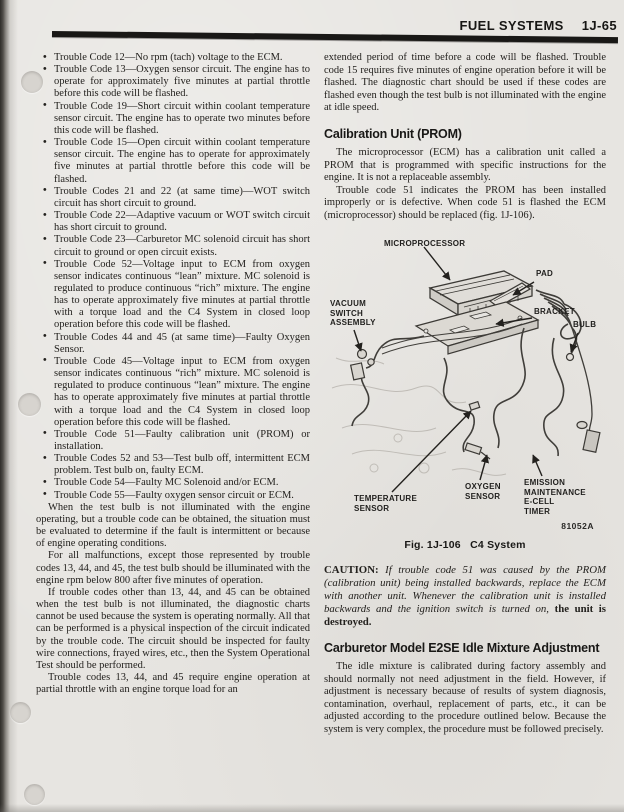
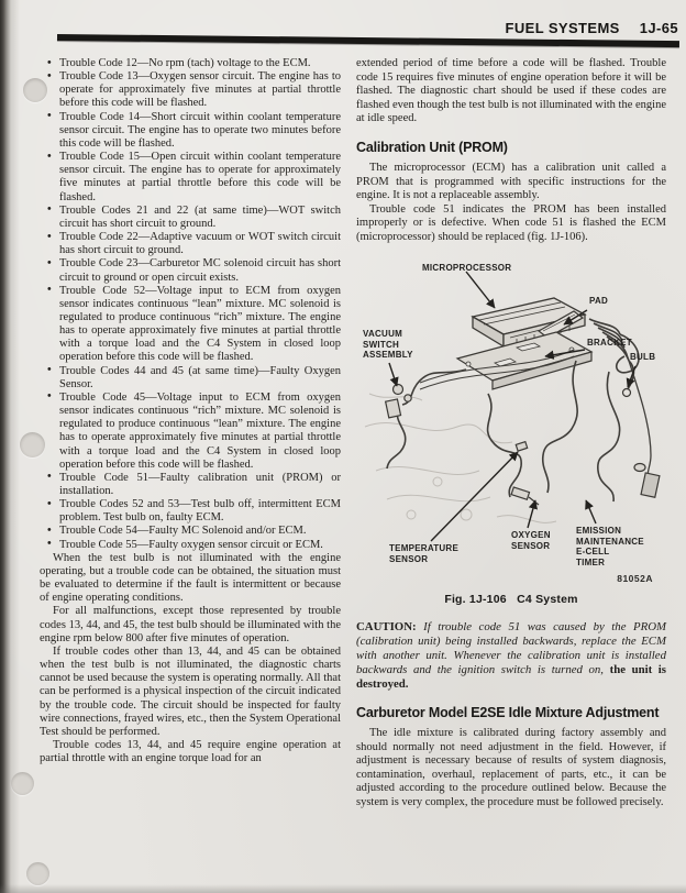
  FUEL SYSTEMS 1J-65
  Trouble Code 12—No rpm (tach) voltage to the ECM.
  Trouble Code 13—Oxygen sensor circuit. The engine has to operate for approximately five minutes at partial throttle before this code will be flashed.
- Trouble Code 19—Short circuit within coolant temperature sensor circuit. The engine has to operate two minutes before this code will be flashed.
+ Trouble Code 14—Short circuit within coolant temperature sensor circuit. The engine has to operate two minutes before this code will be flashed.
  Trouble Code 15—Open circuit within coolant temperature sensor circuit. The engine has to operate for approximately five minutes at partial throttle before this code will be flashed.
  Trouble Codes 21 and 22 (at same time)—WOT switch circuit has short circuit to ground.
  Trouble Code 22—Adaptive vacuum or WOT switch circuit has short circuit to ground.
  Trouble Code 23—Carburetor MC solenoid circuit has short circuit to ground or open circuit exists.
  Trouble Code 52—Voltage input to ECM from oxygen sensor indicates continuous “lean” mixture. MC solenoid is regulated to produce continuous “rich” mixture. The engine has to operate approximately five minutes at partial throttle with a torque load and the C4 System in closed loop operation before this code will be flashed.
  Trouble Codes 44 and 45 (at same time)—Faulty Oxygen Sensor.
  Trouble Code 45—Voltage input to ECM from oxygen sensor indicates continuous “rich” mixture. MC solenoid is regulated to produce continuous “lean” mixture. The engine has to operate approximately five minutes at partial throttle with a torque load and the C4 System in closed loop operation before this code will be flashed.
  Trouble Code 51—Faulty calibration unit (PROM) or installation.
  Trouble Codes 52 and 53—Test bulb off, intermittent ECM problem. Test bulb on, faulty ECM.
  Trouble Code 54—Faulty MC Solenoid and/or ECM.
  Trouble Code 55—Faulty oxygen sensor circuit or ECM.
  When the test bulb is not illuminated with the engine operating, but a trouble code can be obtained, the situation must be evaluated to determine if the fault is intermittent or because of engine operating conditions.
  For all malfunctions, except those represented by trouble codes 13, 44, and 45, the test bulb should be illuminated with the engine rpm below 800 after five minutes of operation.
  If trouble codes other than 13, 44, and 45 can be obtained when the test bulb is not illuminated, the diagnostic charts cannot be used because the system is operating normally. All that can be performed is a physical inspection of the circuit indicated by the trouble code. The circuit should be inspected for faulty wire connections, frayed wires, etc., then the System Operational Test should be performed.
  Trouble codes 13, 44, and 45 require engine operation at partial throttle with an engine torque load for an
  extended period of time before a code will be flashed. Trouble code 15 requires five minutes of engine operation before it will be flashed. The diagnostic chart should be used if these codes are flashed even though the test bulb is not illuminated with the engine at idle speed.
  Calibration Unit (PROM)
  The microprocessor (ECM) has a calibration unit called a PROM that is programmed with specific instructions for the engine. It is not a replaceable assembly.
  Trouble code 51 indicates the PROM has been installed improperly or is defective. When code 51 is flashed the ECM (microprocessor) should be replaced (fig. 1J-106).
  MICROPROCESSOR
  PAD
  VACUUM
  SWITCH
  ASSEMBLY
  BRACKET
  BULB
  TEMPERATURE
  SENSOR
  OXYGEN
  SENSOR
  EMISSION
  MAINTENANCE
  E-CELL
  TIMER
  81052A
  Fig. 1J-106 C4 System
  CAUTION: If trouble code 51 was caused by the PROM (calibration unit) being installed backwards, replace the ECM with another unit. Whenever the calibration unit is installed backwards and the ignition switch is turned on, the unit is destroyed.
  Carburetor Model E2SE Idle Mixture Adjustment
  The idle mixture is calibrated during factory assembly and should normally not need adjustment in the field. However, if adjustment is necessary because of results of system diagnosis, contamination, overhaul, replacement of parts, etc., it can be adjusted according to the procedure outlined below. Because the system is very complex, the procedure must be followed precisely.
